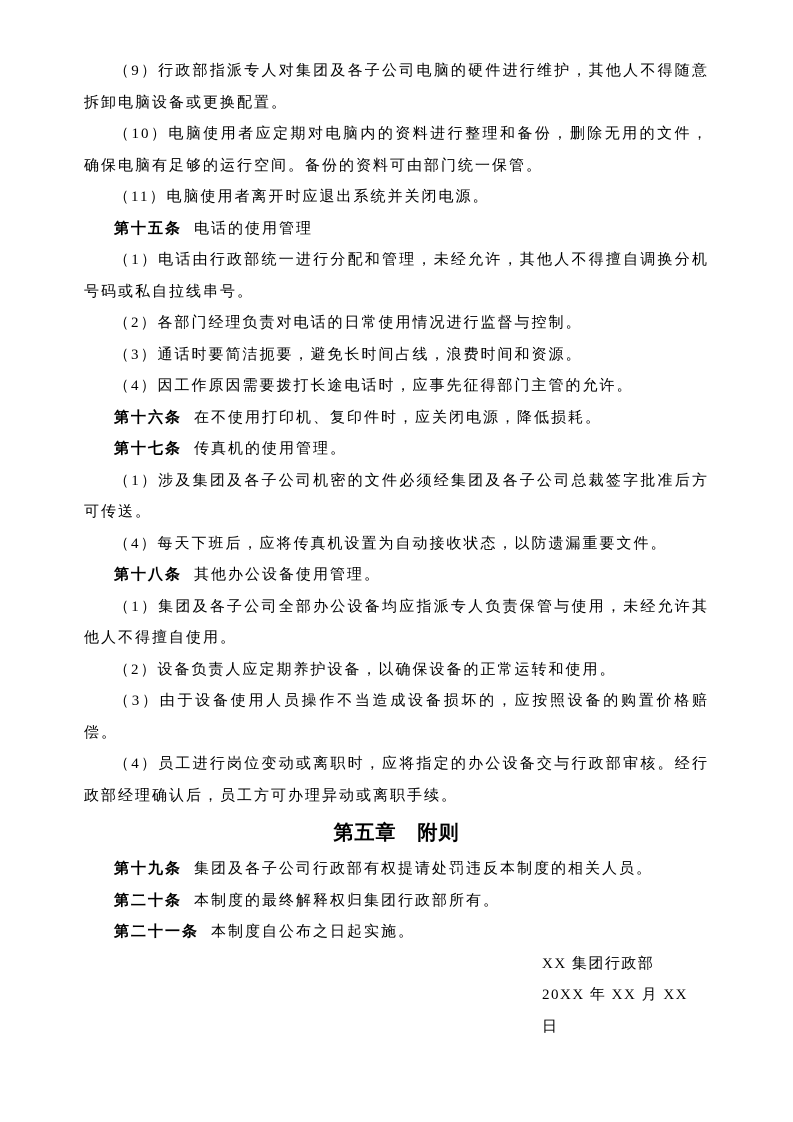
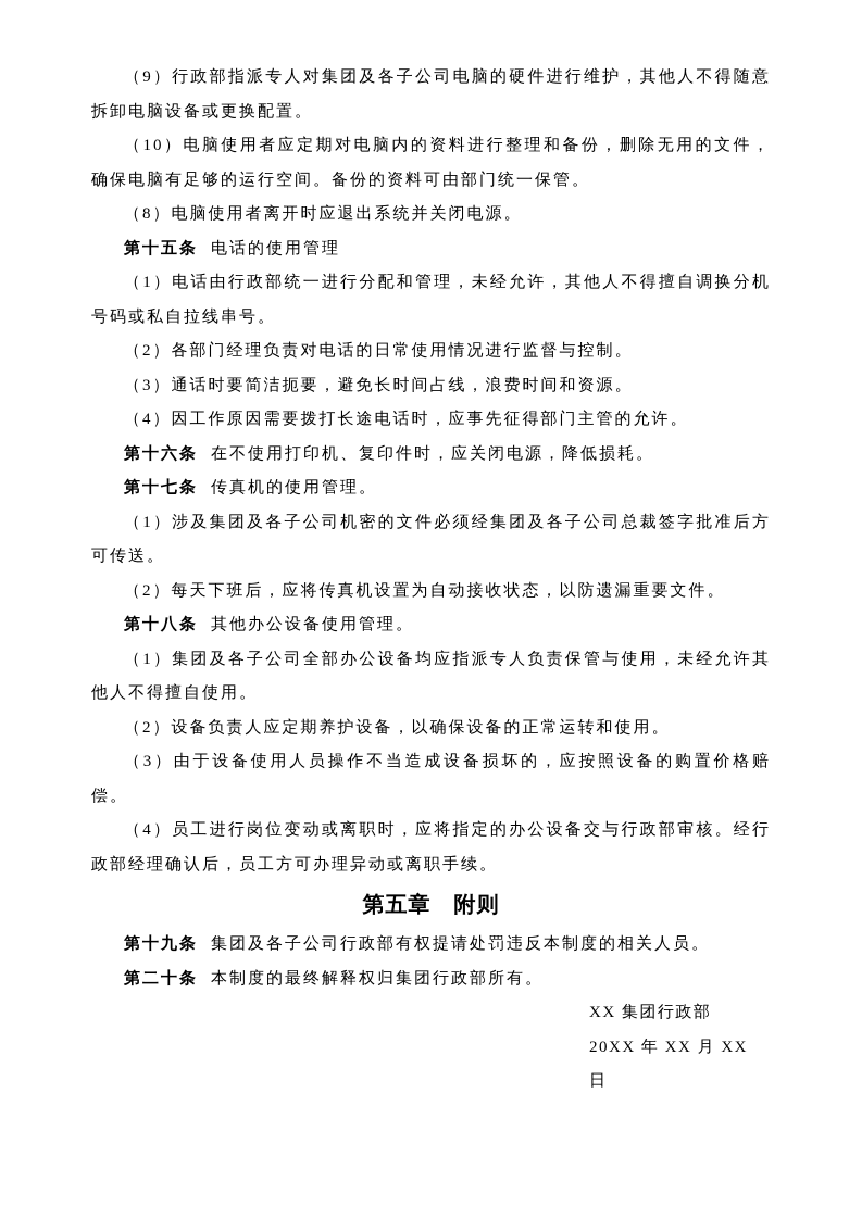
  （9）行政部指派专人对集团及各子公司电脑的硬件进行维护，其他人不得随意拆卸电脑设备或更换配置。
  （10）电脑使用者应定期对电脑内的资料进行整理和备份，删除无用的文件，确保电脑有足够的运行空间。备份的资料可由部门统一保管。
- （11）电脑使用者离开时应退出系统并关闭电源。
+ （8）电脑使用者离开时应退出系统并关闭电源。
  第十五条 电话的使用管理
  （1）电话由行政部统一进行分配和管理，未经允许，其他人不得擅自调换分机号码或私自拉线串号。
  （2）各部门经理负责对电话的日常使用情况进行监督与控制。
  （3）通话时要简洁扼要，避免长时间占线，浪费时间和资源。
  （4）因工作原因需要拨打长途电话时，应事先征得部门主管的允许。
  第十六条 在不使用打印机、复印件时，应关闭电源，降低损耗。
  第十七条 传真机的使用管理。
  （1）涉及集团及各子公司机密的文件必须经集团及各子公司总裁签字批准后方可传送。
- （4）每天下班后，应将传真机设置为自动接收状态，以防遗漏重要文件。
+ （2）每天下班后，应将传真机设置为自动接收状态，以防遗漏重要文件。
  第十八条 其他办公设备使用管理。
  （1）集团及各子公司全部办公设备均应指派专人负责保管与使用，未经允许其他人不得擅自使用。
  （2）设备负责人应定期养护设备，以确保设备的正常运转和使用。
  （3）由于设备使用人员操作不当造成设备损坏的，应按照设备的购置价格赔偿。
  （4）员工进行岗位变动或离职时，应将指定的办公设备交与行政部审核。经行政部经理确认后，员工方可办理异动或离职手续。
  第五章 附则
  第十九条 集团及各子公司行政部有权提请处罚违反本制度的相关人员。
  第二十条 本制度的最终解释权归集团行政部所有。
- 第二十一条 本制度自公布之日起实施。
  XX 集团行政部
  20XX 年 XX 月 XX 日
